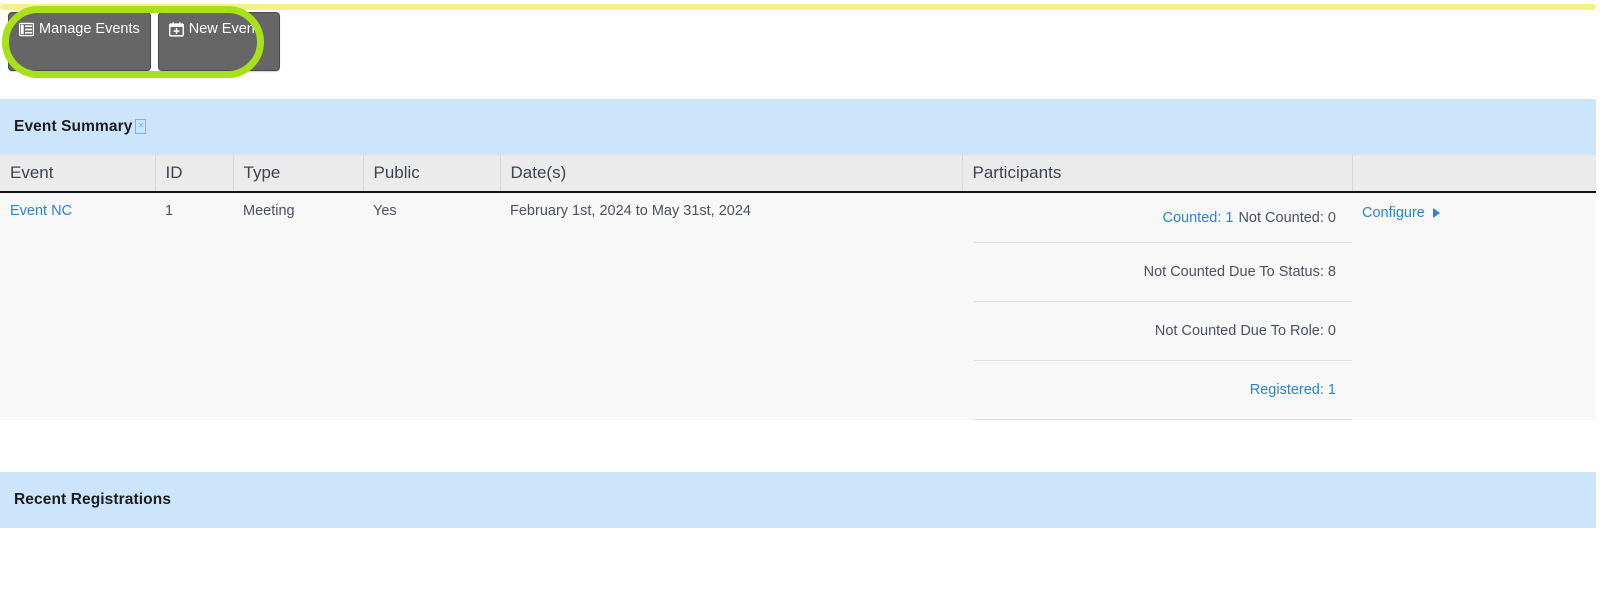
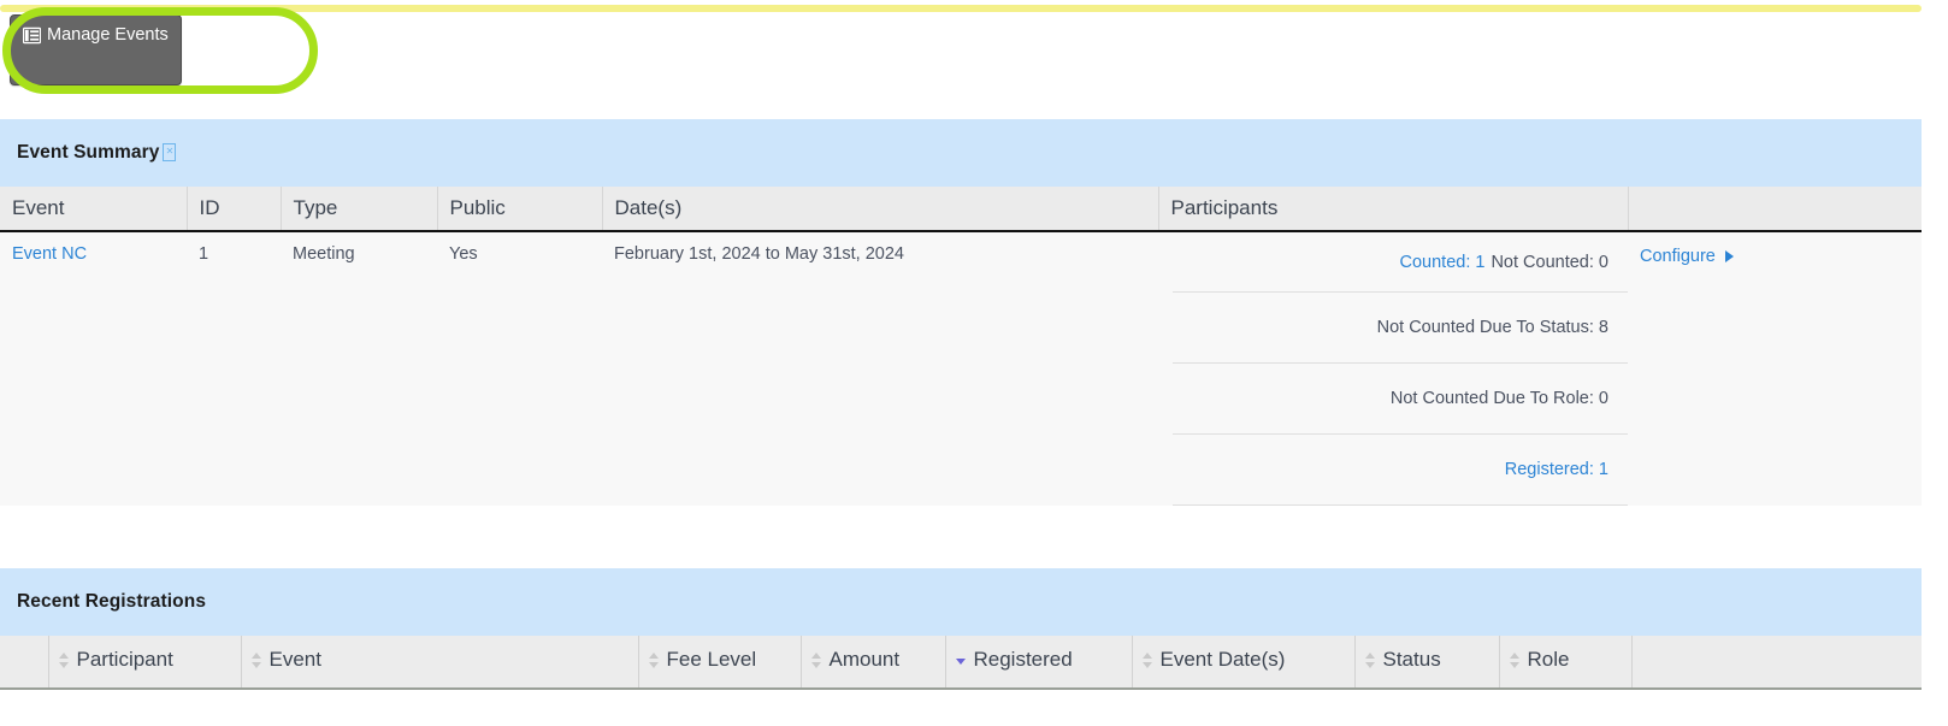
  Manage Events
- New Event
  Event Summary
  Event	ID	Type	Public	Date(s)	Participants
  Event NC	1	Meeting	Yes	February 1st, 2024 to May 31st, 2024	Counted: 1 Not Counted: 0 Not Counted Due To Status: 8 Not Counted Due To Role: 0 Registered: 1	Configure
  Recent Registrations
+ 	Participant	Event	Fee Level	Amount	Registered	Event Date(s)	Status	Role
